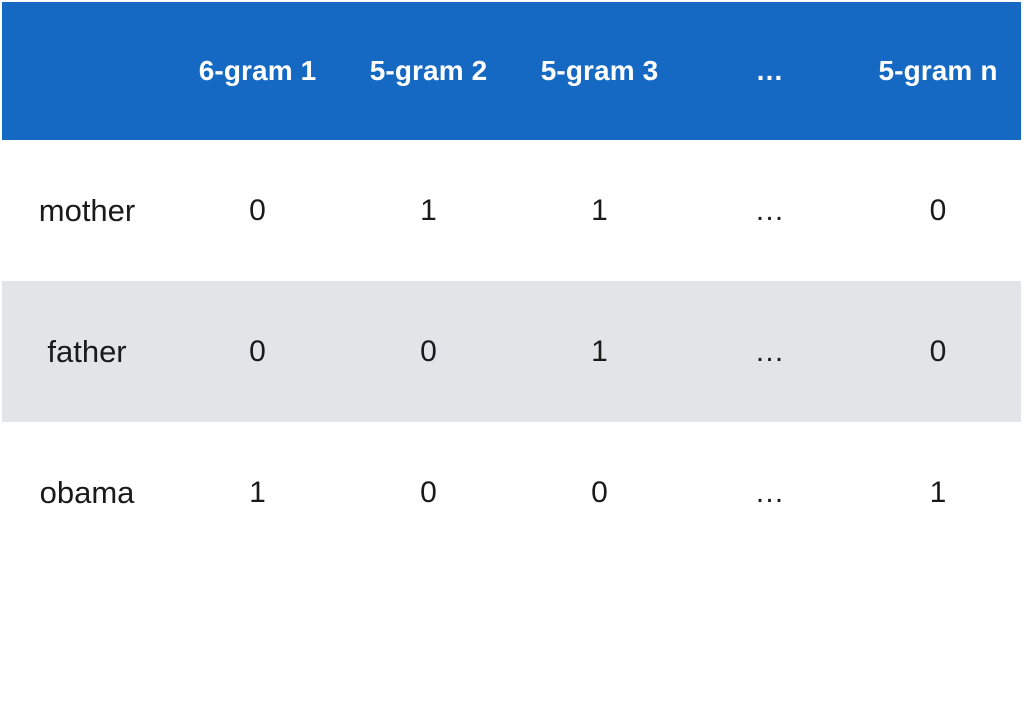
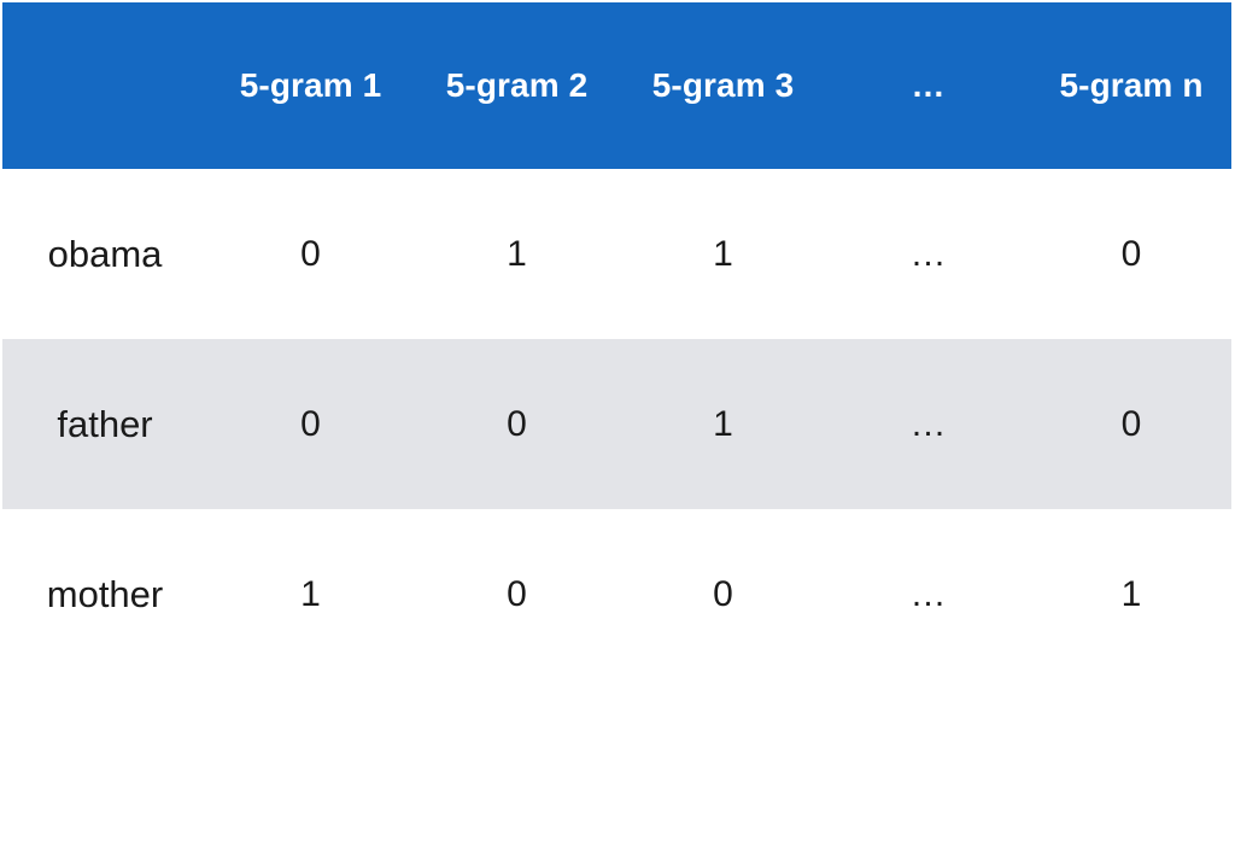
- 	6-gram 1	5-gram 2	5-gram 3	…	5-gram n
+ 	5-gram 1	5-gram 2	5-gram 3	…	5-gram n
- mother	0	1	1	…	0
+ obama	0	1	1	…	0
  father	0	0	1	…	0
- obama	1	0	0	…	1
+ mother	1	0	0	…	1
